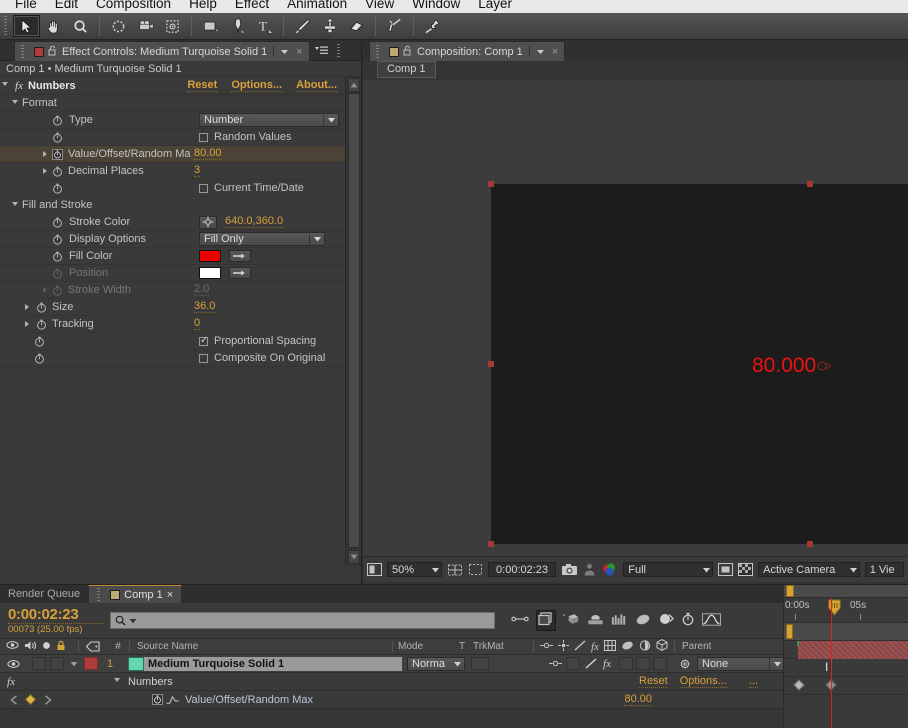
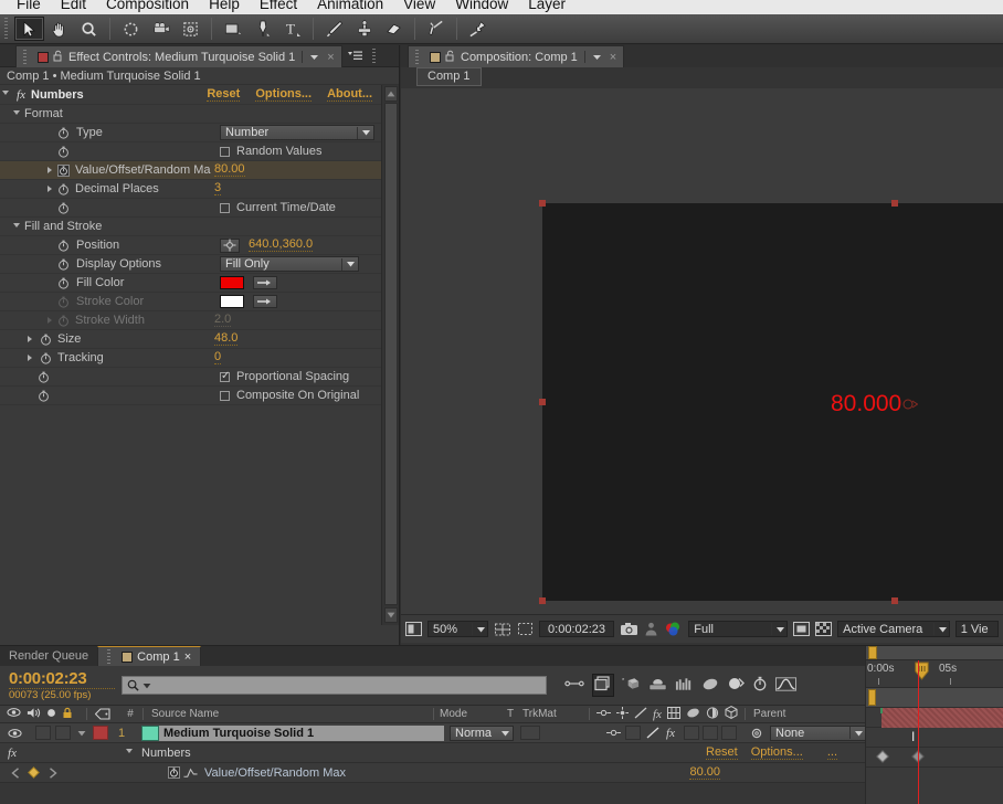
  File
  Edit
  Composition
  Help
  Effect
  Animation
  View
  Window
  Layer
  T
  Effect Controls: Medium Turquoise Solid 1
  ×
  Comp 1 • Medium Turquoise Solid 1
  fx
  Numbers
  Reset
  Options...
  About...
  Format
  Type
  Number
  Random Values
  Value/Offset/Random Ma
  80.00
  Decimal Places
  3
  Current Time/Date
  Fill and Stroke
- Stroke Color
+ Position
  640.0,360.0
  Display Options
  Fill Only
  Fill Color
- Position
+ Stroke Color
  Stroke Width
  2.0
  Size
- 36.0
+ 48.0
  Tracking
  0
  Proportional Spacing
  Composite On Original
  Composition: Comp 1
  ×
  Comp 1
  80.000
  50%
  0:00:02:23
  Full
  Active Camera
  1 Vie
  Render Queue
  Comp 1
  ×
  0:00:02:23
  00073 (25.00 fps)
  #
  Source Name
  Mode
  T
  TrkMat
  fx
  Parent
  1
  Medium Turquoise Solid 1
  Norma
  fx
  None
  fx
  Numbers
  Reset
  Options...
  ...
  Value/Offset/Random Max
  80.00
  0:00s
  05s
  I
